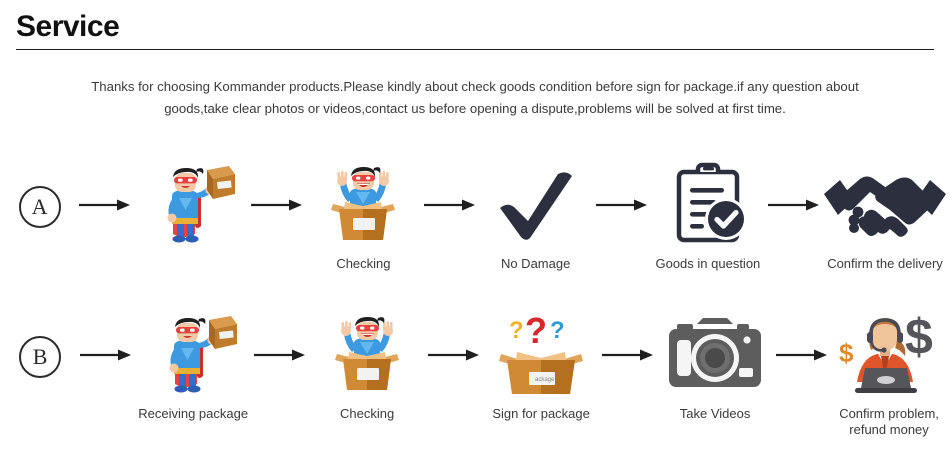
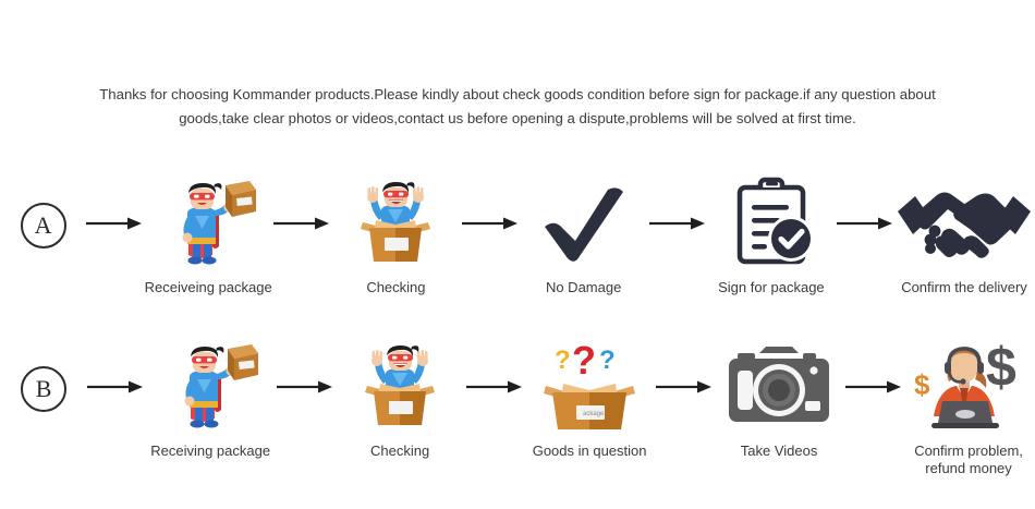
- Service
  Thanks for choosing Kommander products.Please kindly about check goods condition before sign for package.if any question about
  goods,take clear photos or videos,contact us before opening a dispute,problems will be solved at first time.
  A
+ Receiveing package
  Checking
  No Damage
- Goods in question
+ Sign for package
  Confirm the delivery
  B
  Receiving package
  Checking
  ?
  ?
  ?
- Sign for package
+ Goods in question
  Take Videos
  $
  $
  Confirm problem,
  refund money
